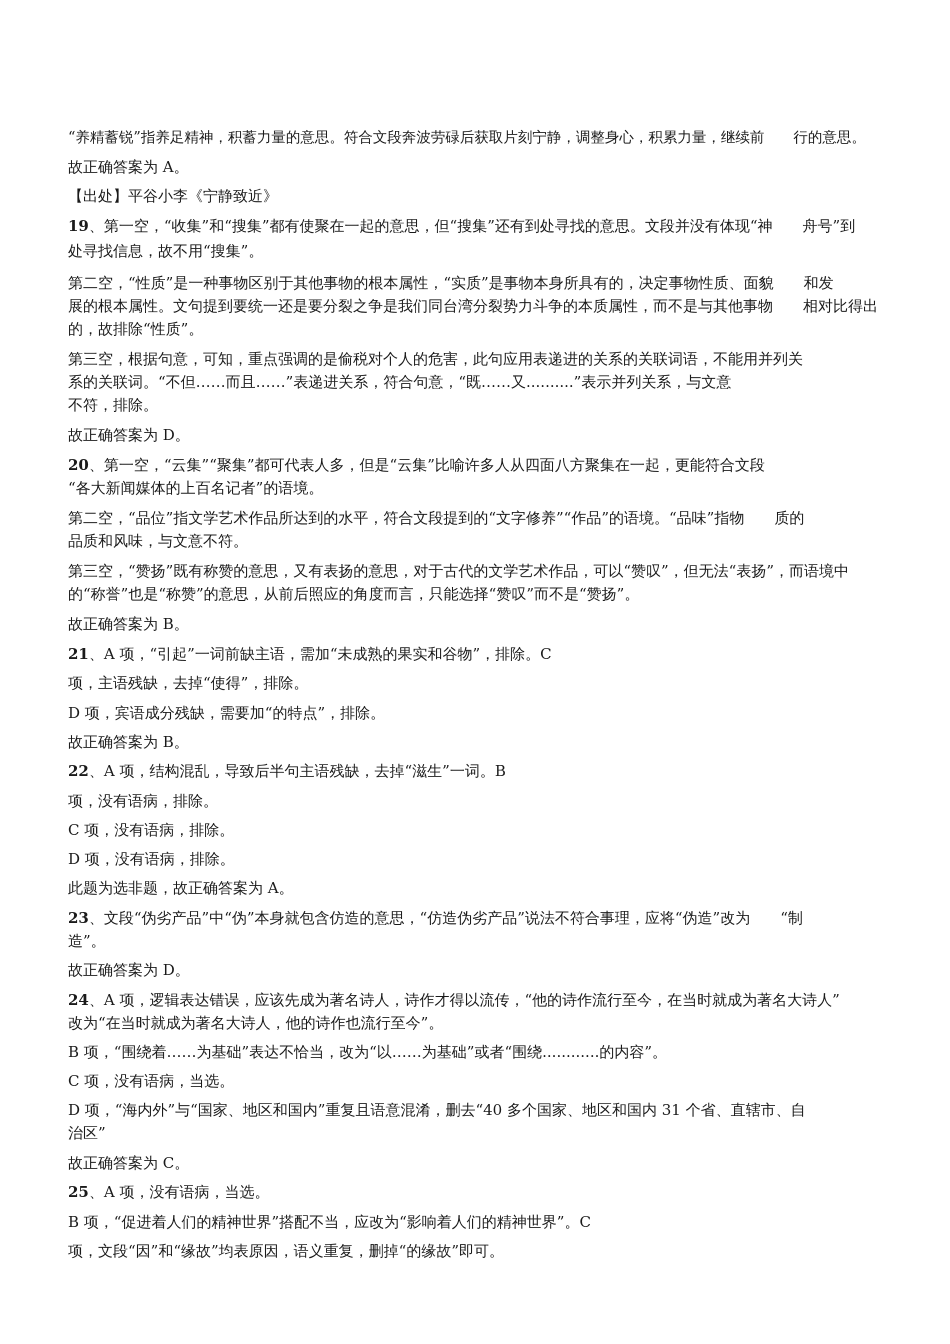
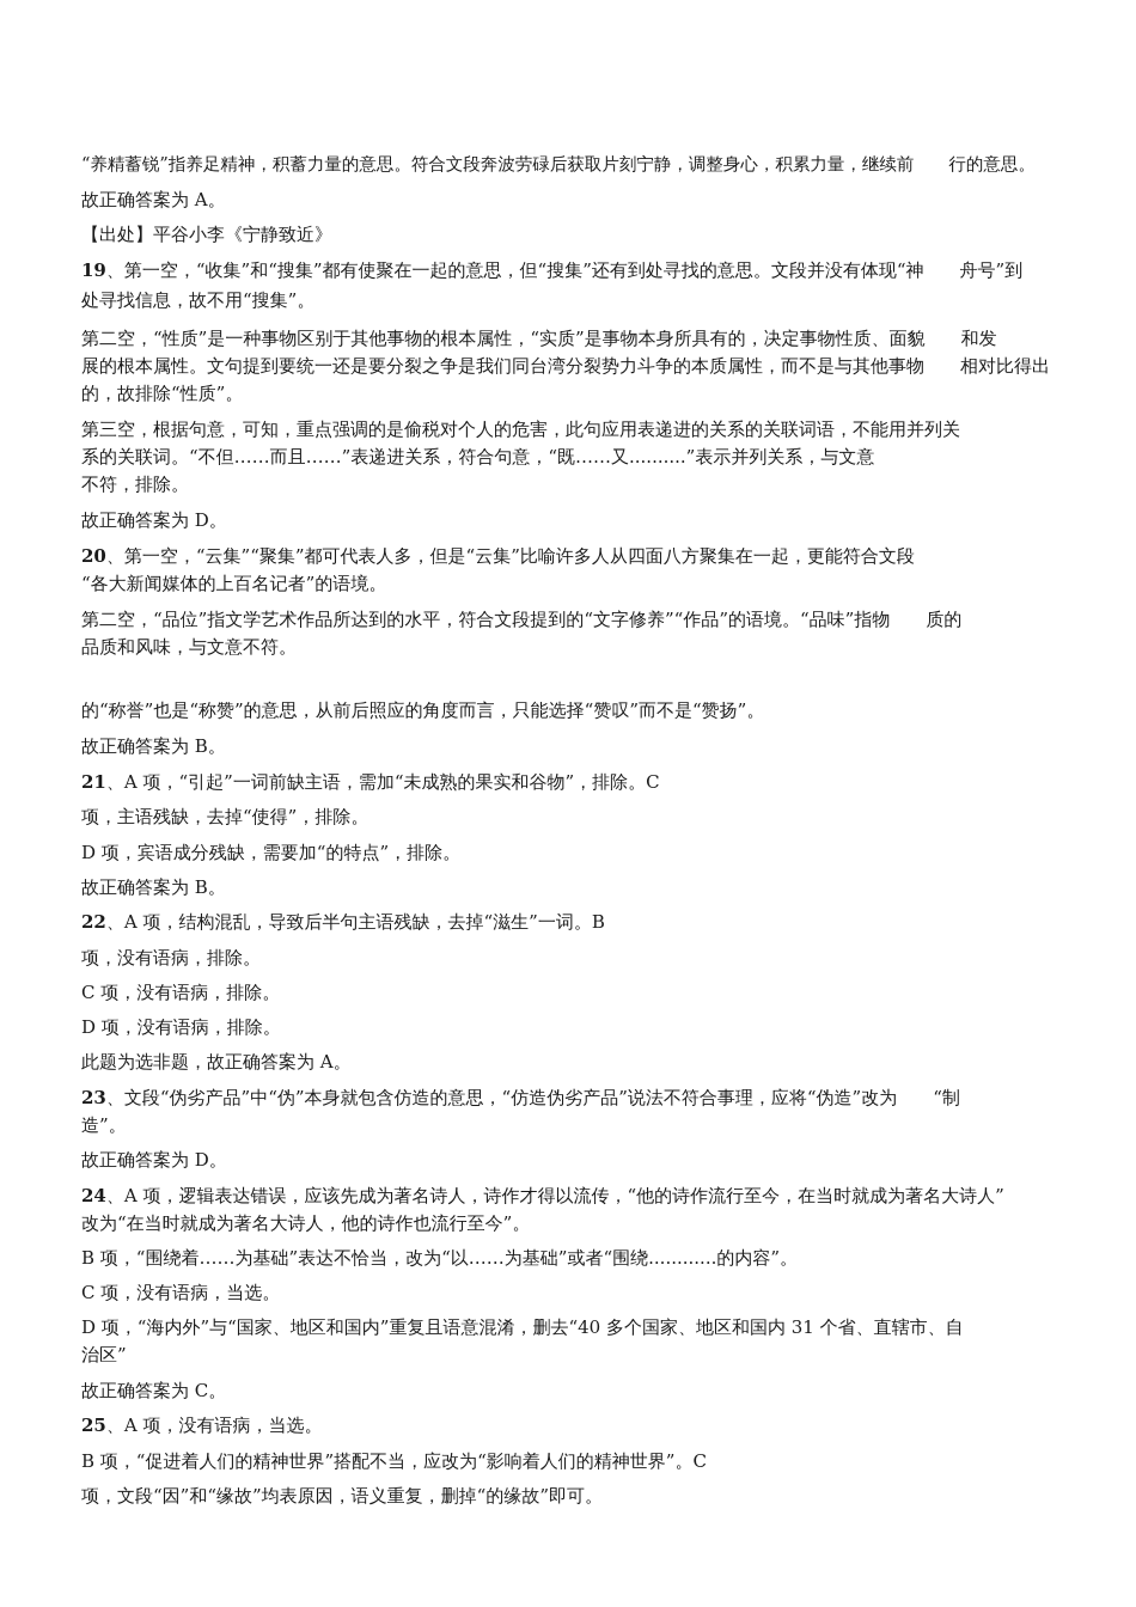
  “养精蓄锐”指养足精神，积蓄力量的意思。符合文段奔波劳碌后获取片刻宁静，调整身心，积累力量，继续前 行的意思。
  故正确答案为 A。
  【出处】平谷小李《宁静致近》
  19、第一空，“收集”和“搜集”都有使聚在一起的意思，但“搜集”还有到处寻找的意思。文段并没有体现“神 舟号”到
  处寻找信息，故不用“搜集”。
  第二空，“性质”是一种事物区别于其他事物的根本属性，“实质”是事物本身所具有的，决定事物性质、面貌 和发
  展的根本属性。文句提到要统一还是要分裂之争是我们同台湾分裂势力斗争的本质属性，而不是与其他事物 相对比得出
  的，故排除“性质”。
  第三空，根据句意，可知，重点强调的是偷税对个人的危害，此句应用表递进的关系的关联词语，不能用并列关
  系的关联词。“不但……而且……”表递进关系，符合句意，“既……又..........”表示并列关系，与文意
  不符，排除。
  故正确答案为 D。
  20、第一空，“云集”“聚集”都可代表人多，但是“云集”比喻许多人从四面八方聚集在一起，更能符合文段
  “各大新闻媒体的上百名记者”的语境。
  第二空，“品位”指文学艺术作品所达到的水平，符合文段提到的“文字修养”“作品”的语境。“品味”指物 质的
  品质和风味，与文意不符。
- 第三空，“赞扬”既有称赞的意思，又有表扬的意思，对于古代的文学艺术作品，可以“赞叹”，但无法“表扬”，而语境中
  的“称誉”也是“称赞”的意思，从前后照应的角度而言，只能选择“赞叹”而不是“赞扬”。
  故正确答案为 B。
  21、A 项，“引起”一词前缺主语，需加“未成熟的果实和谷物”，排除。C
  项，主语残缺，去掉“使得”，排除。
  D 项，宾语成分残缺，需要加“的特点”，排除。
  故正确答案为 B。
  22、A 项，结构混乱，导致后半句主语残缺，去掉“滋生”一词。B
  项，没有语病，排除。
  C 项，没有语病，排除。
  D 项，没有语病，排除。
  此题为选非题，故正确答案为 A。
  23、文段“伪劣产品”中“伪”本身就包含仿造的意思，“仿造伪劣产品”说法不符合事理，应将“伪造”改为 “制
  造”。
  故正确答案为 D。
  24、A 项，逻辑表达错误，应该先成为著名诗人，诗作才得以流传，“他的诗作流行至今，在当时就成为著名大诗人”
  改为“在当时就成为著名大诗人，他的诗作也流行至今”。
  B 项，“围绕着……为基础”表达不恰当，改为“以……为基础”或者“围绕............的内容”。
  C 项，没有语病，当选。
  D 项，“海内外”与“国家、地区和国内”重复且语意混淆，删去“40 多个国家、地区和国内 31 个省、直辖市、自
  治区”
  故正确答案为 C。
  25、A 项，没有语病，当选。
  B 项，“促进着人们的精神世界”搭配不当，应改为“影响着人们的精神世界”。C
  项，文段“因”和“缘故”均表原因，语义重复，删掉“的缘故”即可。
